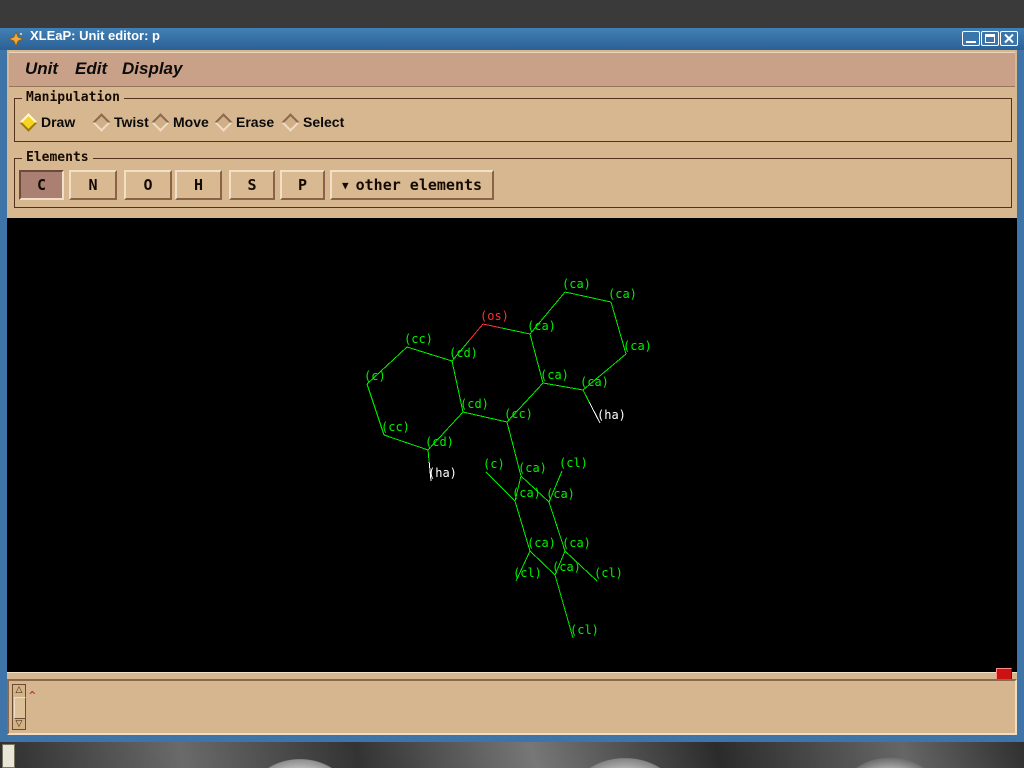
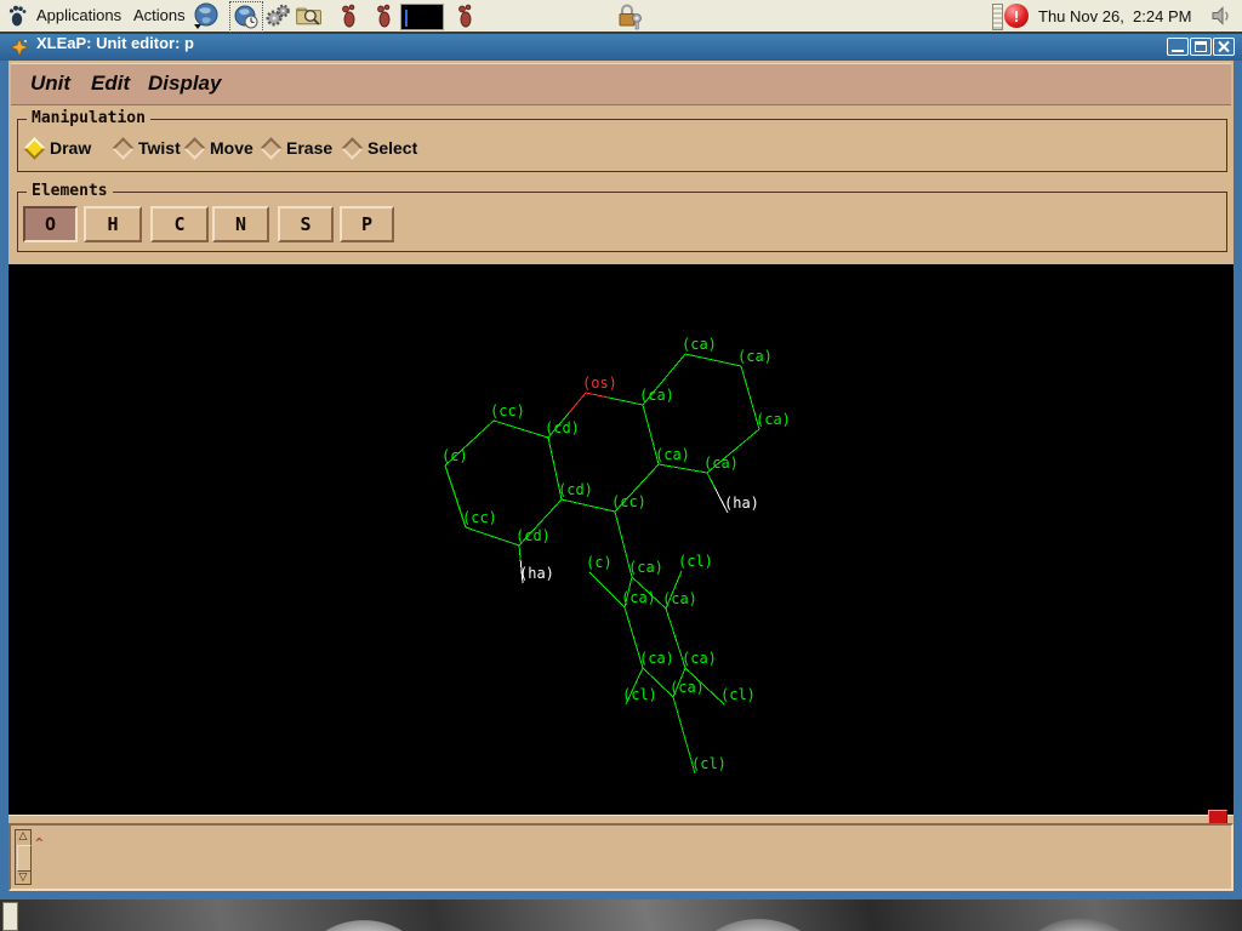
+ Applications
+ Actions
+ !
+ Thu Nov 26, 2:24 PM
  XLEaP: Unit editor: p
  Unit
  Edit
  Display
  Manipulation
  Draw
  Twist
  Move
  Erase
  Select
  Elements
- C
+ O
- N
+ H
- O
+ C
- H
+ N
  S
  P
- ▼
- other elements
  (ca)
  (ca)
  (os)
  (ca)
  (cc)
  (cd)
  (ca)
  (c)
  (ca)
  (ca)
  (cd)
  (cc)
  (ha)
  (cc)
  (cd)
  (ha)
  (c)
  (ca)
  (cl)
  (ca)
  (ca)
  (ca)
  (ca)
  (cl)
  (ca)
  (cl)
  (cl)
  △
  ▽
  ^
